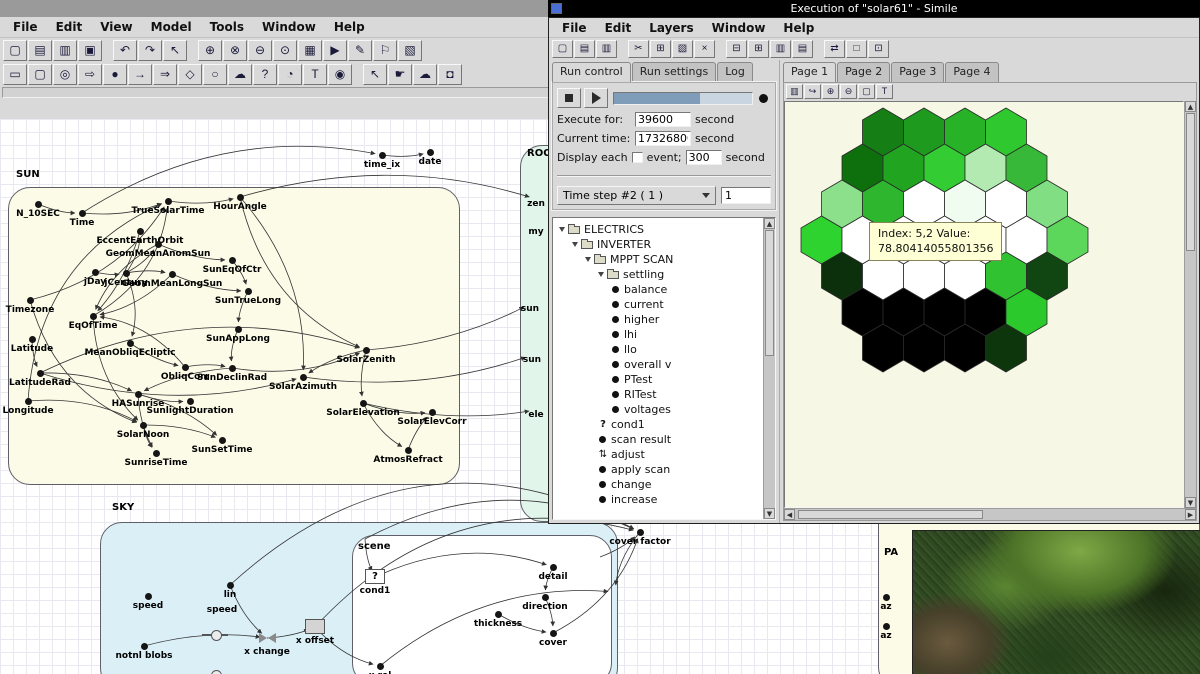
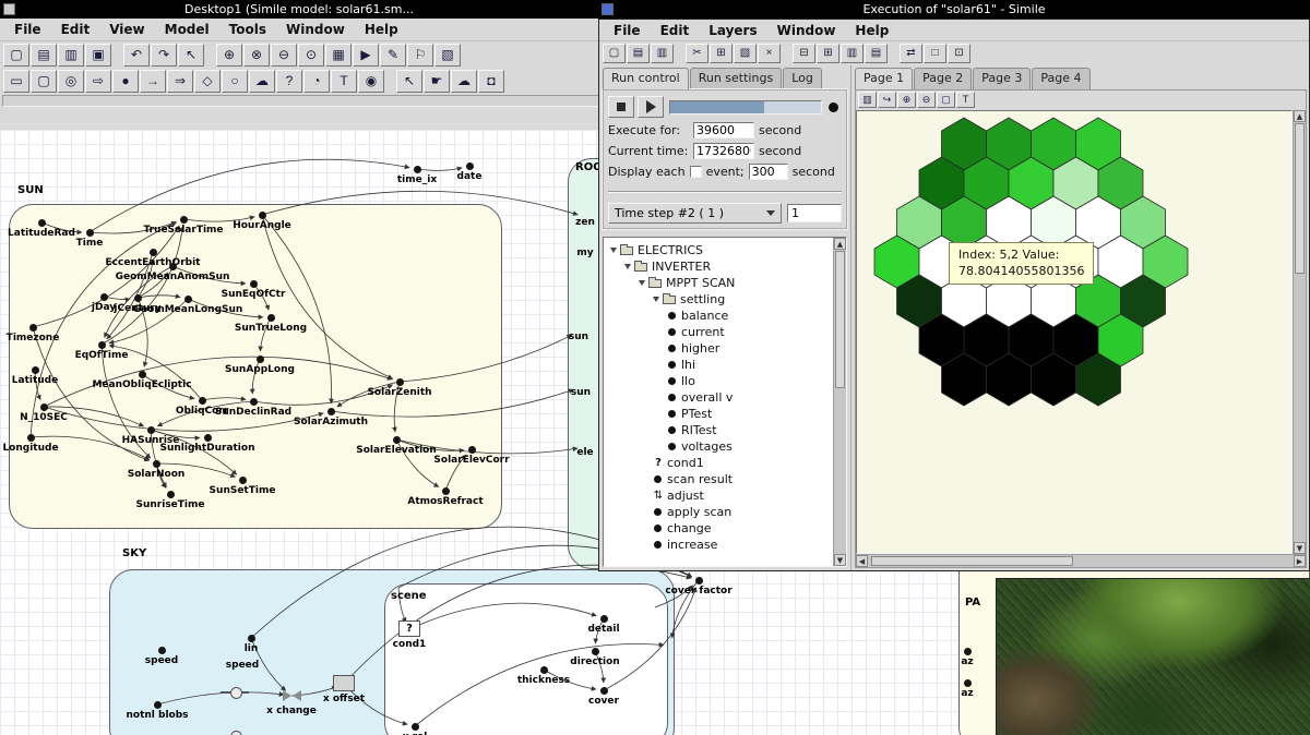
+ Desktop1 (Simile model: solar61.sm...
  Execution of "solar61" - Simile
  File
  Edit
  View
  Model
  Tools
  Window
  Help
  ▢
  ▤
  ▥
  ▣
  ↶
  ↷
  ↖
  ⊕
  ⊗
  ⊖
  ⊙
  ▦
  ▶
  ✎
  ⚐
  ▧
  ▭
  ▢
  ◎
  ⇨
  ●
  →
  ⇒
  ◇
  ○
  ☁
  ?
  ◔
  T
  ◉
  ↖
  ☛
  ☁
  ◘
  SUN
  PA
  SKY
  scene
- N_10SEC
+ LatitudeRad
  Time
  TrueSolarTime
  HourAngle
  time_ix
  date
  EccentEarthOrbit
  GeomMeanAnomSun
  jDay
  jCentury
  GeomMeanLongSun
  SunEqOfCtr
  SunTrueLong
  Timezone
  EqOfTime
  Latitude
  MeanObliqEcliptic
  SunAppLong
  SolarZenith
- LatitudeRad
+ N_10SEC
  ObliqCorr
  SunDeclinRad
  SolarAzimuth
  Longitude
  HASunrise
  SunlightDuration
  SolarElevation
  SolarNoon
  SolarElevCorr
  SunSetTime
  SunriseTime
  AtmosRefract
  speed
  lin
  notnl blobs
  x change
  x offset
  ?
  cond1
  detail
  thickness
  direction
  cover
  cover factor
  zen
  my
  sun
  sun
  ele
  speed
  az
  az
  File
  Edit
  Layers
  Window
  Help
  ▢
  ▤
  ▥
  ✂
  ⊞
  ▧
  ×
  ⊟
  ⊞
  ▥
  ▤
  ⇄
  □
  ⊡
  Run control
  Run settings
  Log
  Execute for:
  39600
  second
  Current time:
  1732680
  second
  Display each
  event;
  300
  second
  Time step #2 ( 1 )
  1
  ELECTRICS
  INVERTER
  MPPT SCAN
  settling
  balance
  current
  higher
  lhi
  llo
  overall v
  PTest
  RITest
  voltages
  ?
  cond1
  scan result
  ⇅
  adjust
  apply scan
  change
  increase
  ▲
  ▼
  Page 1
  Page 2
  Page 3
  Page 4
  ▥
  ↪
  ⊕
  ⊖
  ▢
  T
  Index: 5,2 Value:
  78.80414055801356
  ▲
  ▼
  ◀
  ▶
